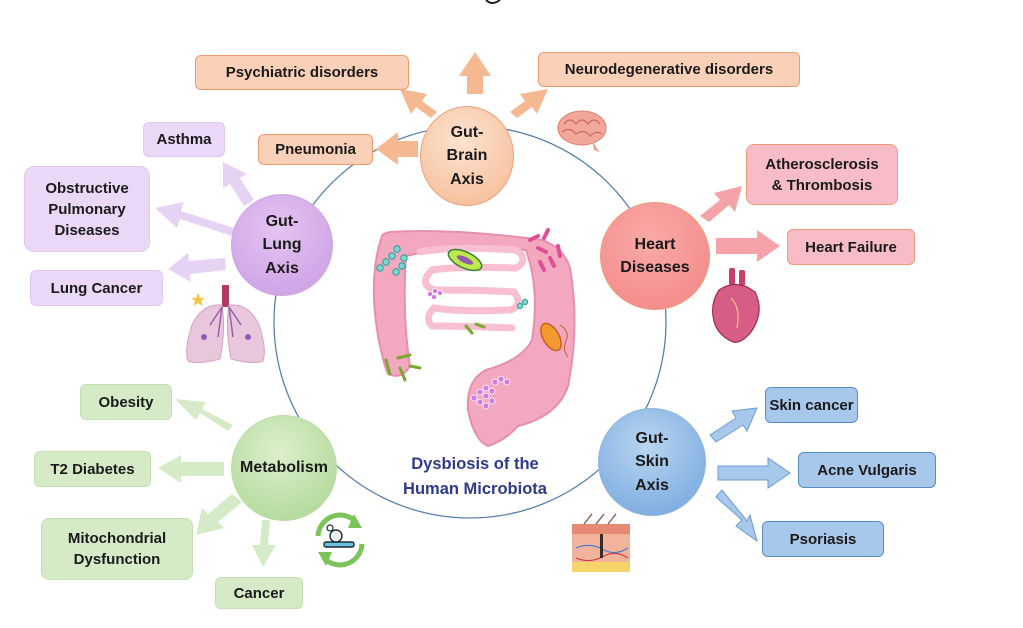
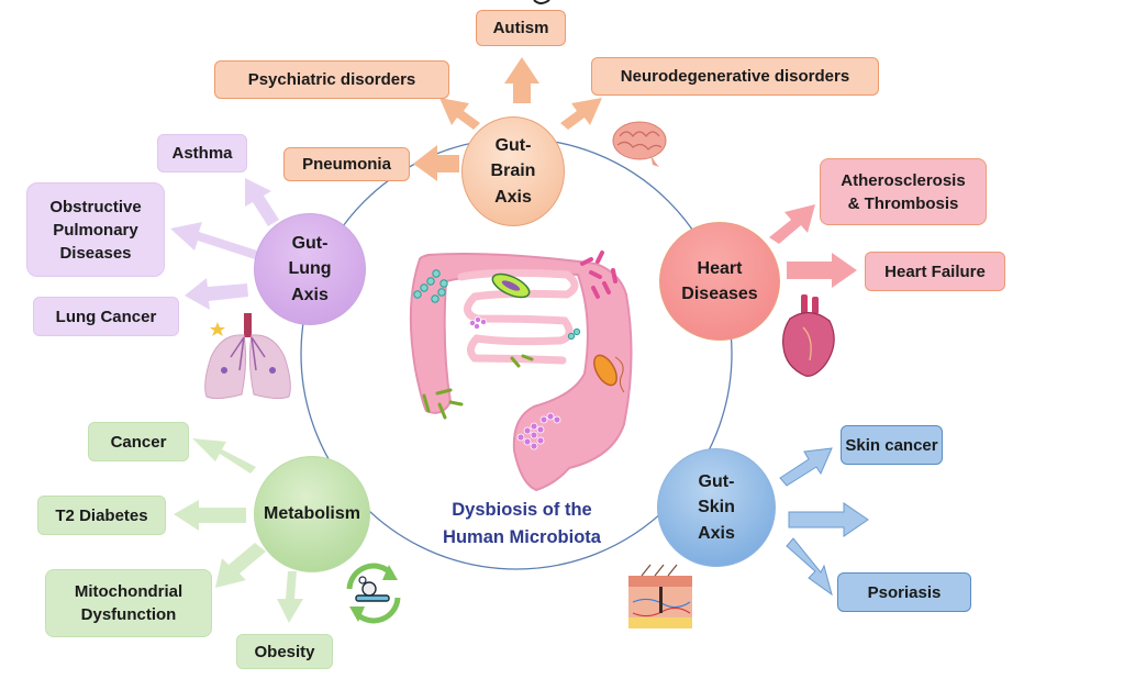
  Gut-
  Brain
  Axis
+ Autism
  Psychiatric disorders
  Neurodegenerative disorders
  Pneumonia
  Gut-
  Lung
  Axis
  Asthma
  Obstructive
  Pulmonary
  Diseases
  Lung Cancer
  Heart
  Diseases
  Atherosclerosis
  & Thrombosis
  Heart Failure
  Metabolism
- Obesity
+ Cancer
  T2 Diabetes
  Mitochondrial
  Dysfunction
- Cancer
+ Obesity
  Gut-
  Skin
  Axis
  Skin cancer
- Acne Vulgaris
  Psoriasis
  Dysbiosis of the
  Human Microbiota
